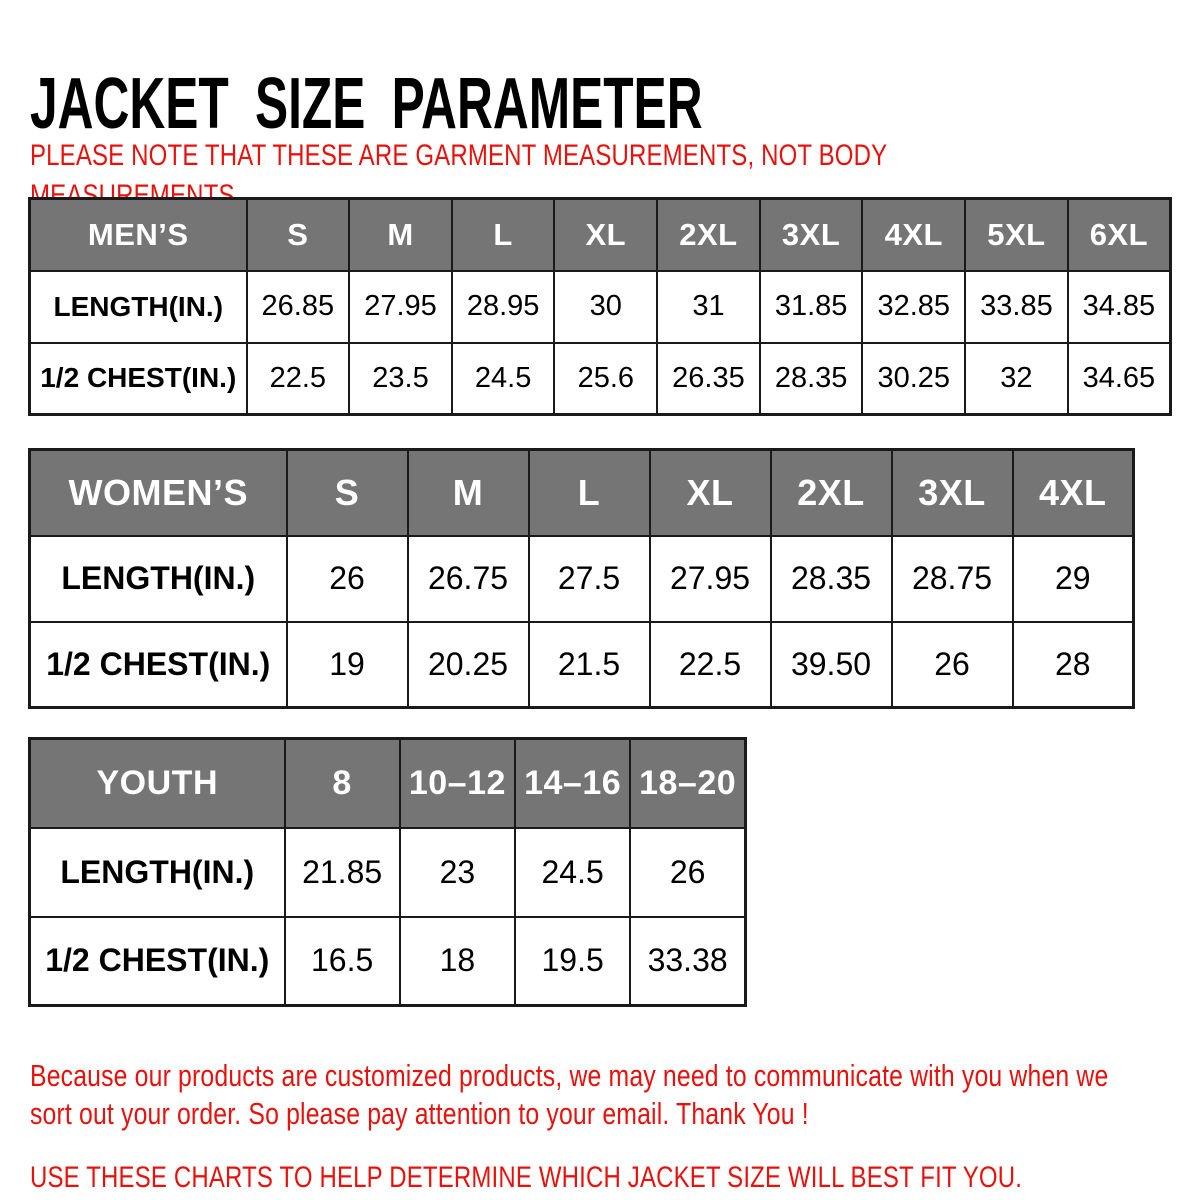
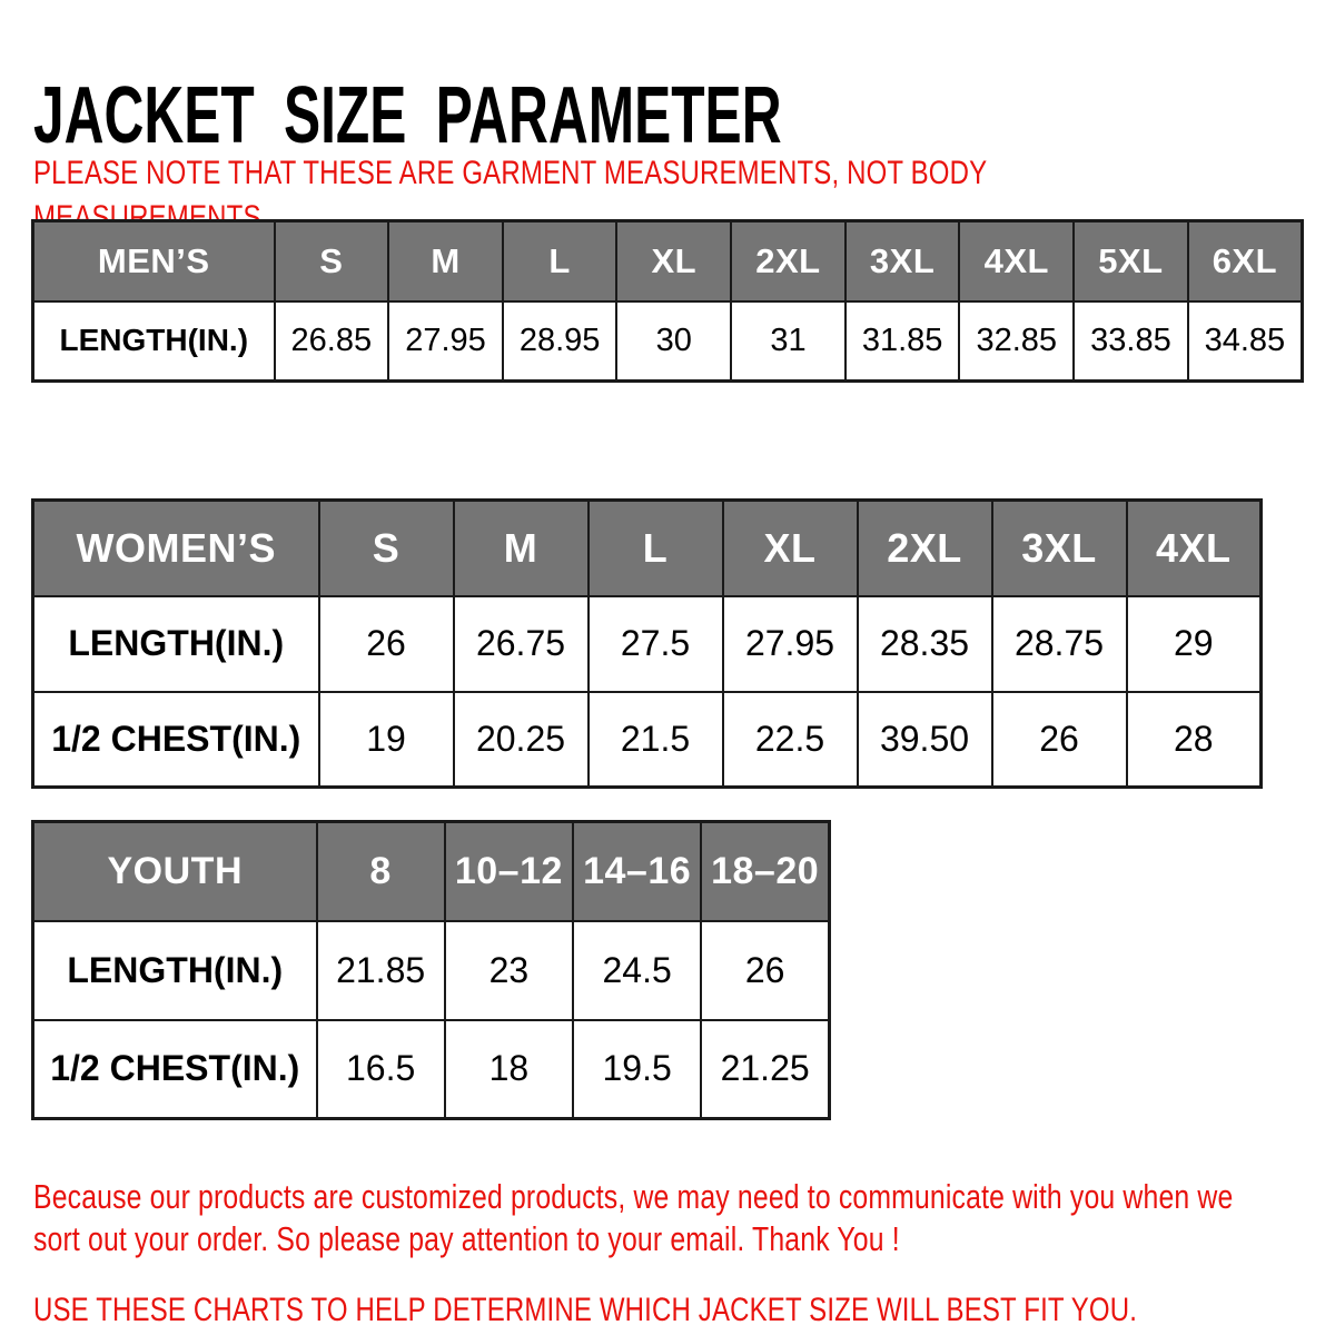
  JACKET SIZE PARAMETER
  PLEASE NOTE THAT THESE ARE GARMENT MEASUREMENTS, NOT BODY MEASUREMENTS
  MEN’S	S	M	L	XL	2XL	3XL	4XL	5XL	6XL
  LENGTH(IN.)	26.85	27.95	28.95	30	31	31.85	32.85	33.85	34.85
- 1/2 CHEST(IN.)	22.5	23.5	24.5	25.6	26.35	28.35	30.25	32	34.65
  WOMEN’S	S	M	L	XL	2XL	3XL	4XL
  LENGTH(IN.)	26	26.75	27.5	27.95	28.35	28.75	29
  1/2 CHEST(IN.)	19	20.25	21.5	22.5	39.50	26	28
  YOUTH	8	10–12	14–16	18–20
  LENGTH(IN.)	21.85	23	24.5	26
- 1/2 CHEST(IN.)	16.5	18	19.5	33.38
+ 1/2 CHEST(IN.)	16.5	18	19.5	21.25
  Because our products are customized products, we may need to communicate with you when we sort out your order. So please pay attention to your email. Thank You !
  USE THESE CHARTS TO HELP DETERMINE WHICH JACKET SIZE WILL BEST FIT YOU.
